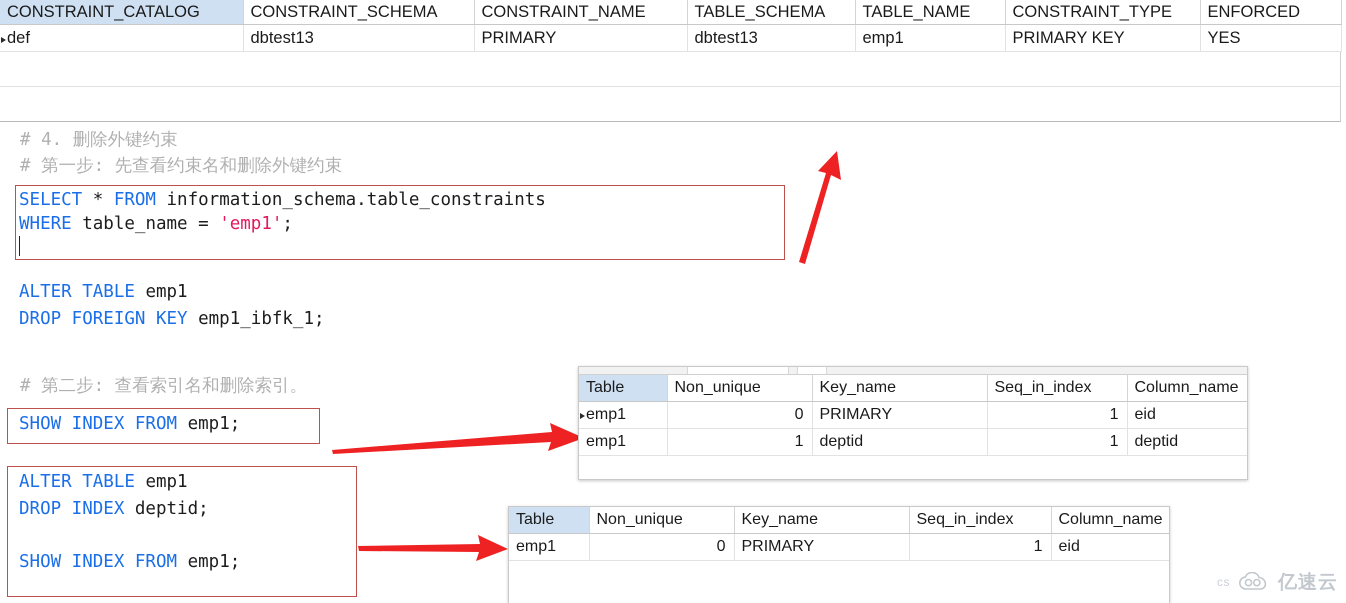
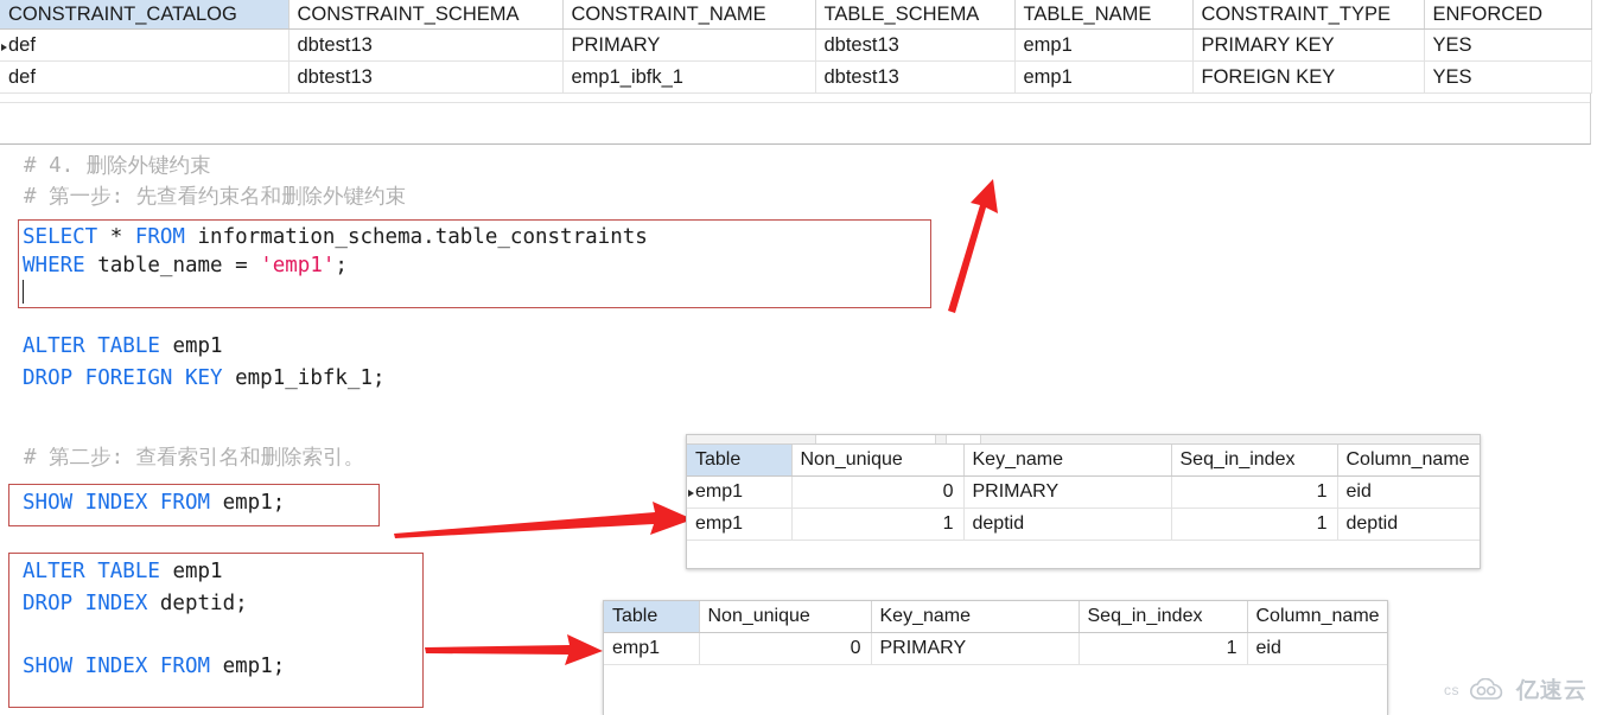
  CONSTRAINT_CATALOG	CONSTRAINT_SCHEMA	CONSTRAINT_NAME	TABLE_SCHEMA	TABLE_NAME	CONSTRAINT_TYPE	ENFORCED
  def	dbtest13	PRIMARY	dbtest13	emp1	PRIMARY KEY	YES
+ def	dbtest13	emp1_ibfk_1	dbtest13	emp1	FOREIGN KEY	YES
  # 4. 删除外键约束
  # 第一步: 先查看约束名和删除外键约束
  SELECT * FROM information_schema.table_constraints
  WHERE table_name = 'emp1';
  ALTER TABLE emp1
  DROP FOREIGN KEY emp1_ibfk_1;
  # 第二步: 查看索引名和删除索引。
  SHOW INDEX FROM emp1;
  ALTER TABLE emp1
  DROP INDEX deptid;
  SHOW INDEX FROM emp1;
  Table	Non_unique	Key_name	Seq_in_index	Column_name
  emp1	0	PRIMARY	1	eid
  emp1	1	deptid	1	deptid
  Table	Non_unique	Key_name	Seq_in_index	Column_name
  emp1	0	PRIMARY	1	eid
  cs
  亿速云
